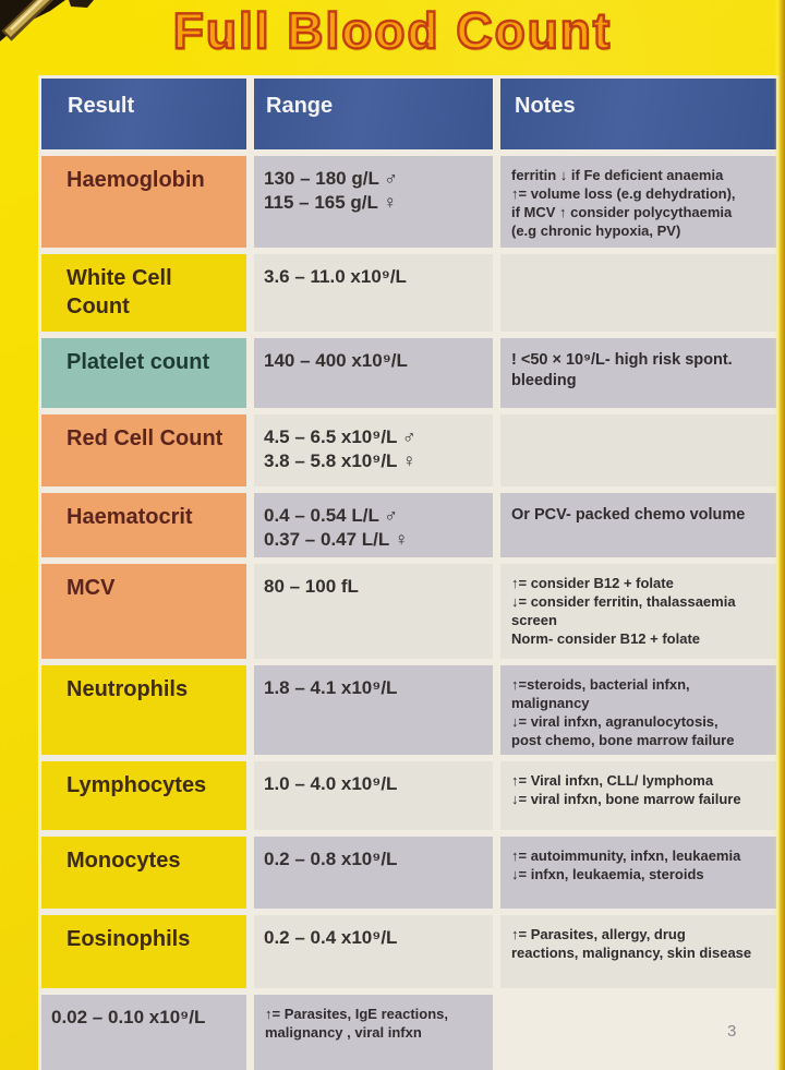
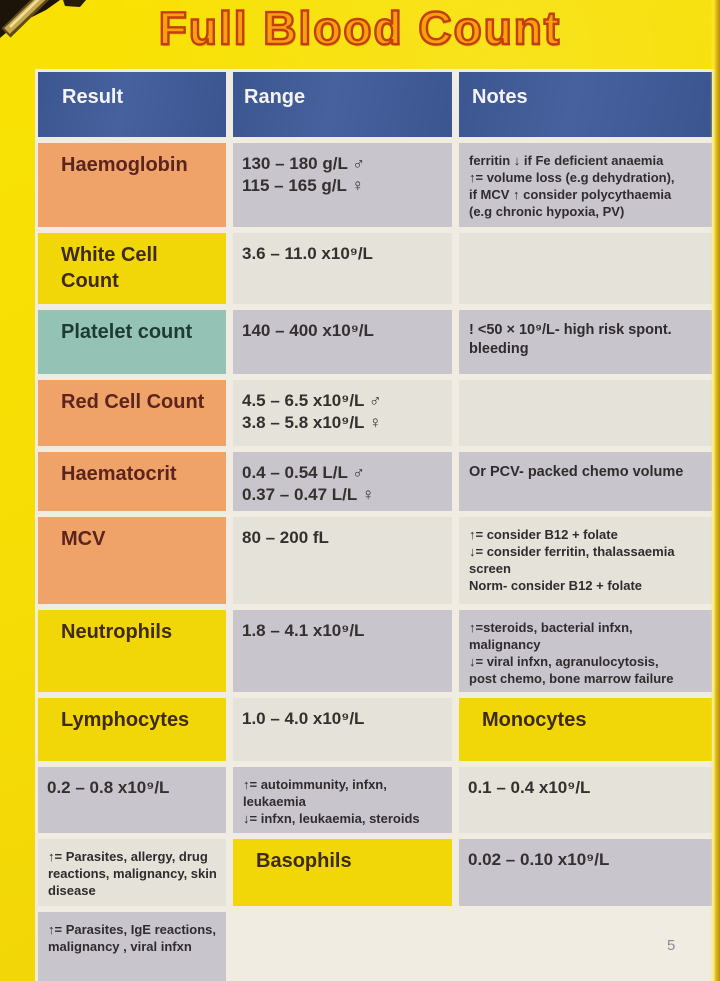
  Full Blood Count
  Result
  Range
  Notes
  Haemoglobin
  130 – 180 g/L ♂
  115 – 165 g/L ♀
  ferritin ↓ if Fe deficient anaemia
  ↑= volume loss (e.g dehydration),
  if MCV ↑ consider polycythaemia
  (e.g chronic hypoxia, PV)
  White Cell Count
  3.6 – 11.0 x10⁹/L
  Platelet count
  140 – 400 x10⁹/L
  ! <50 × 10⁹/L- high risk spont.
  bleeding
  Red Cell Count
  4.5 – 6.5 x10⁹/L ♂
  3.8 – 5.8 x10⁹/L ♀
  Haematocrit
  0.4 – 0.54 L/L ♂
  0.37 – 0.47 L/L ♀
  Or PCV- packed chemo volume
  MCV
- 80 – 100 fL
+ 80 – 200 fL
  ↑= consider B12 + folate
  ↓= consider ferritin, thalassaemia
  screen
  Norm- consider B12 + folate
  Neutrophils
  1.8 – 4.1 x10⁹/L
  ↑=steroids, bacterial infxn,
  malignancy
  ↓= viral infxn, agranulocytosis,
  post chemo, bone marrow failure
  Lymphocytes
  1.0 – 4.0 x10⁹/L
- ↑= Viral infxn, CLL/ lymphoma
- ↓= viral infxn, bone marrow failure
  Monocytes
  0.2 – 0.8 x10⁹/L
  ↑= autoimmunity, infxn, leukaemia
  ↓= infxn, leukaemia, steroids
- Eosinophils
- 0.2 – 0.4 x10⁹/L
+ 0.1 – 0.4 x10⁹/L
  ↑= Parasites, allergy, drug
  reactions, malignancy, skin disease
+ Basophils
  0.02 – 0.10 x10⁹/L
  ↑= Parasites, IgE reactions,
  malignancy , viral infxn
- 3
+ 5
